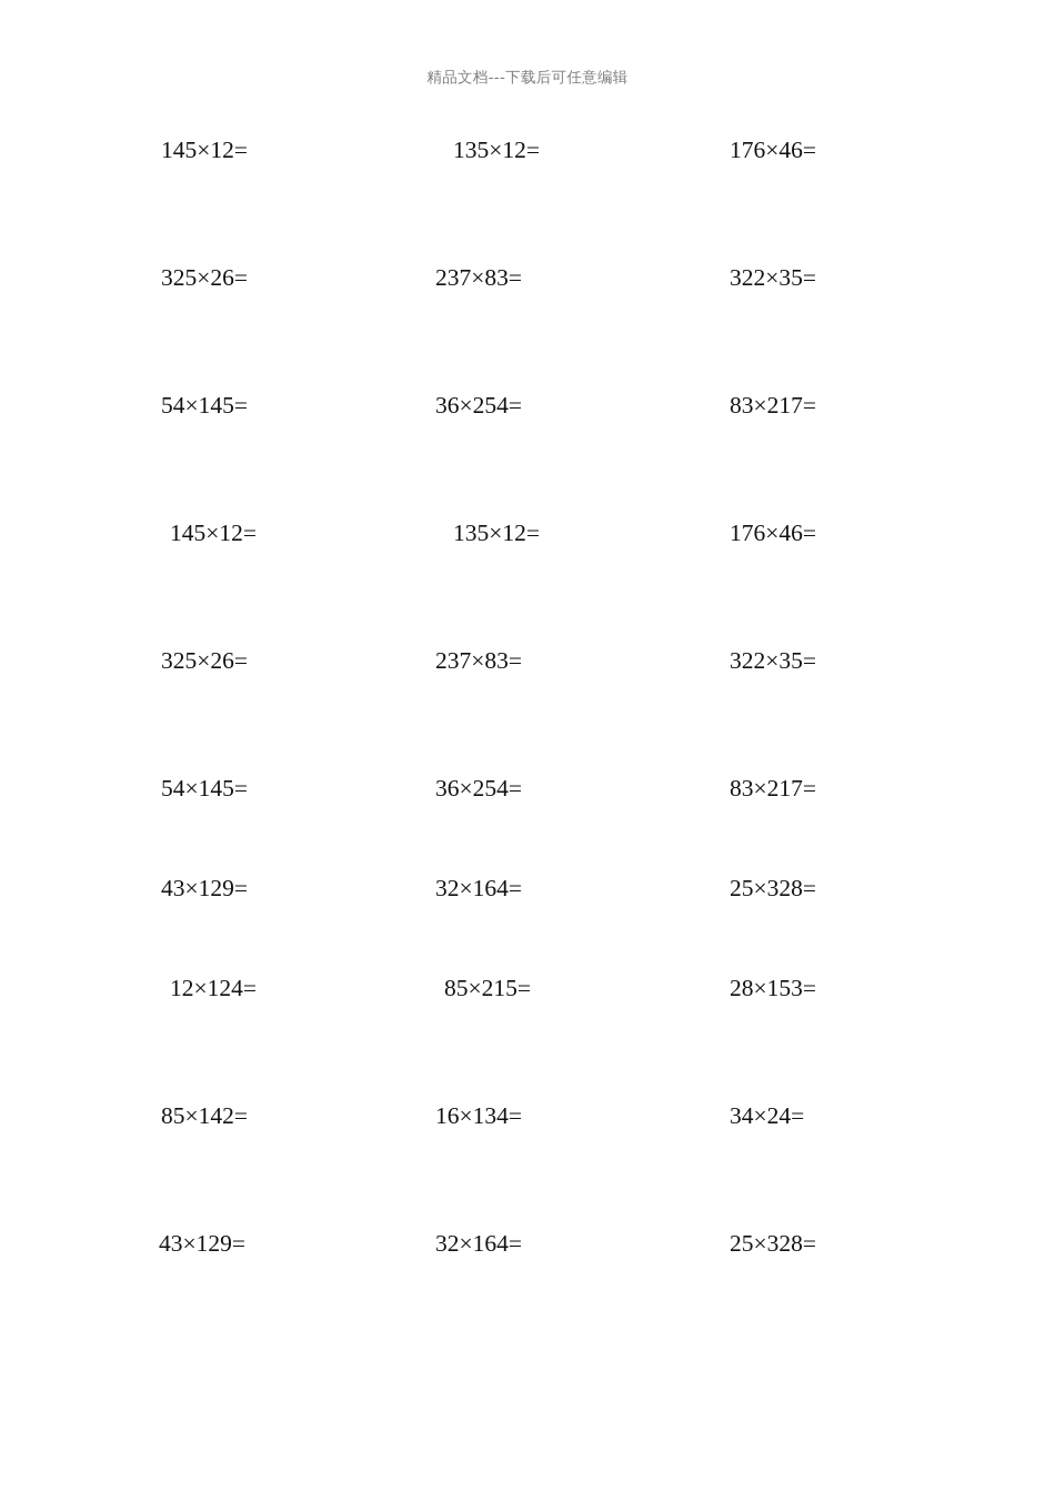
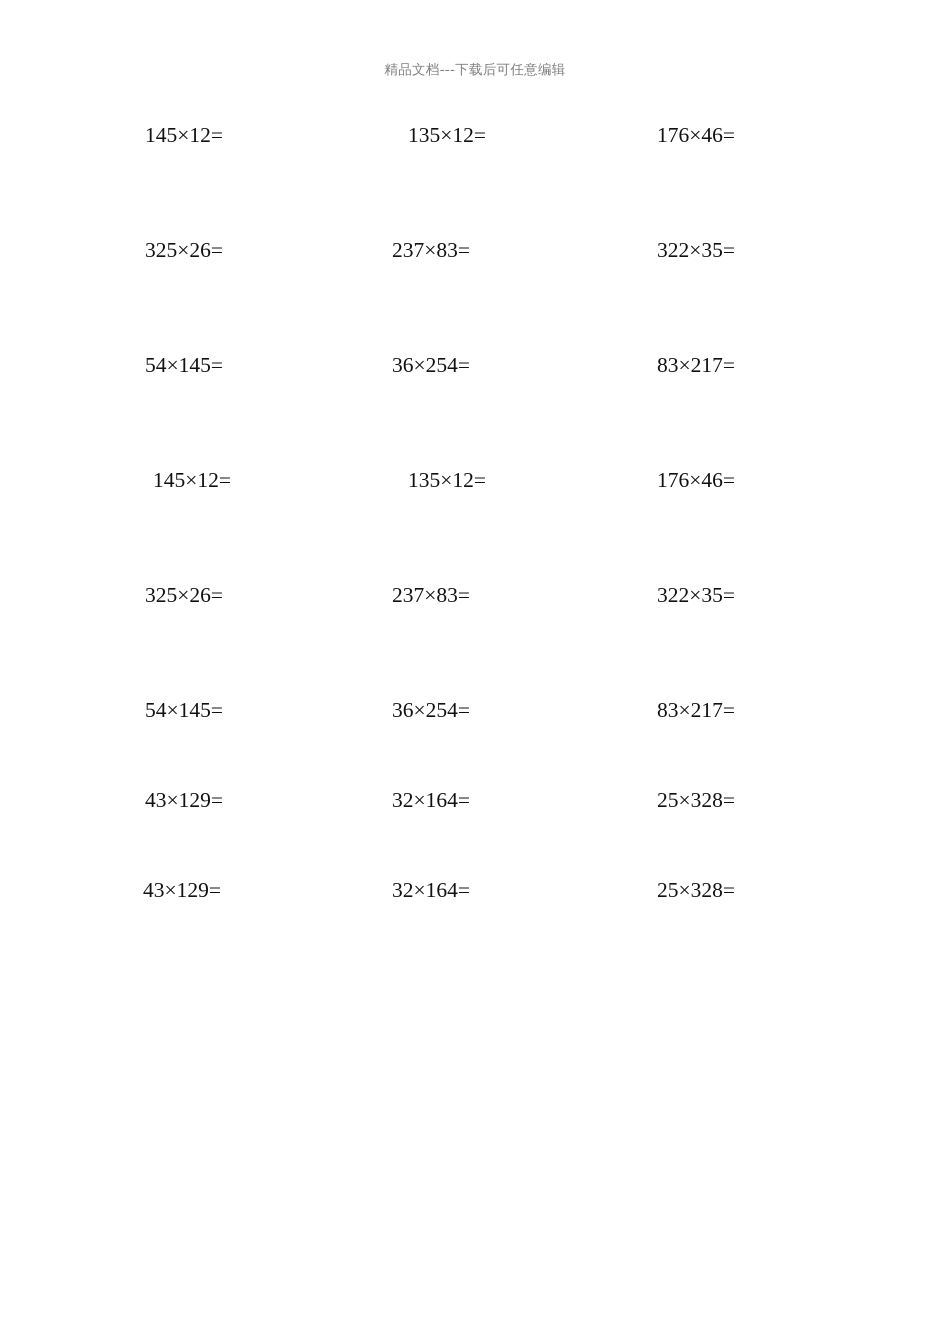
  精品文档---下载后可任意编辑
  145×12=
  135×12=
  176×46=
  325×26=
  237×83=
  322×35=
  54×145=
  36×254=
  83×217=
  145×12=
  135×12=
  176×46=
  325×26=
  237×83=
  322×35=
  54×145=
  36×254=
  83×217=
  43×129=
  32×164=
  25×328=
- 12×124=
- 85×215=
- 28×153=
- 85×142=
- 16×134=
- 34×24=
  43×129=
  32×164=
  25×328=
